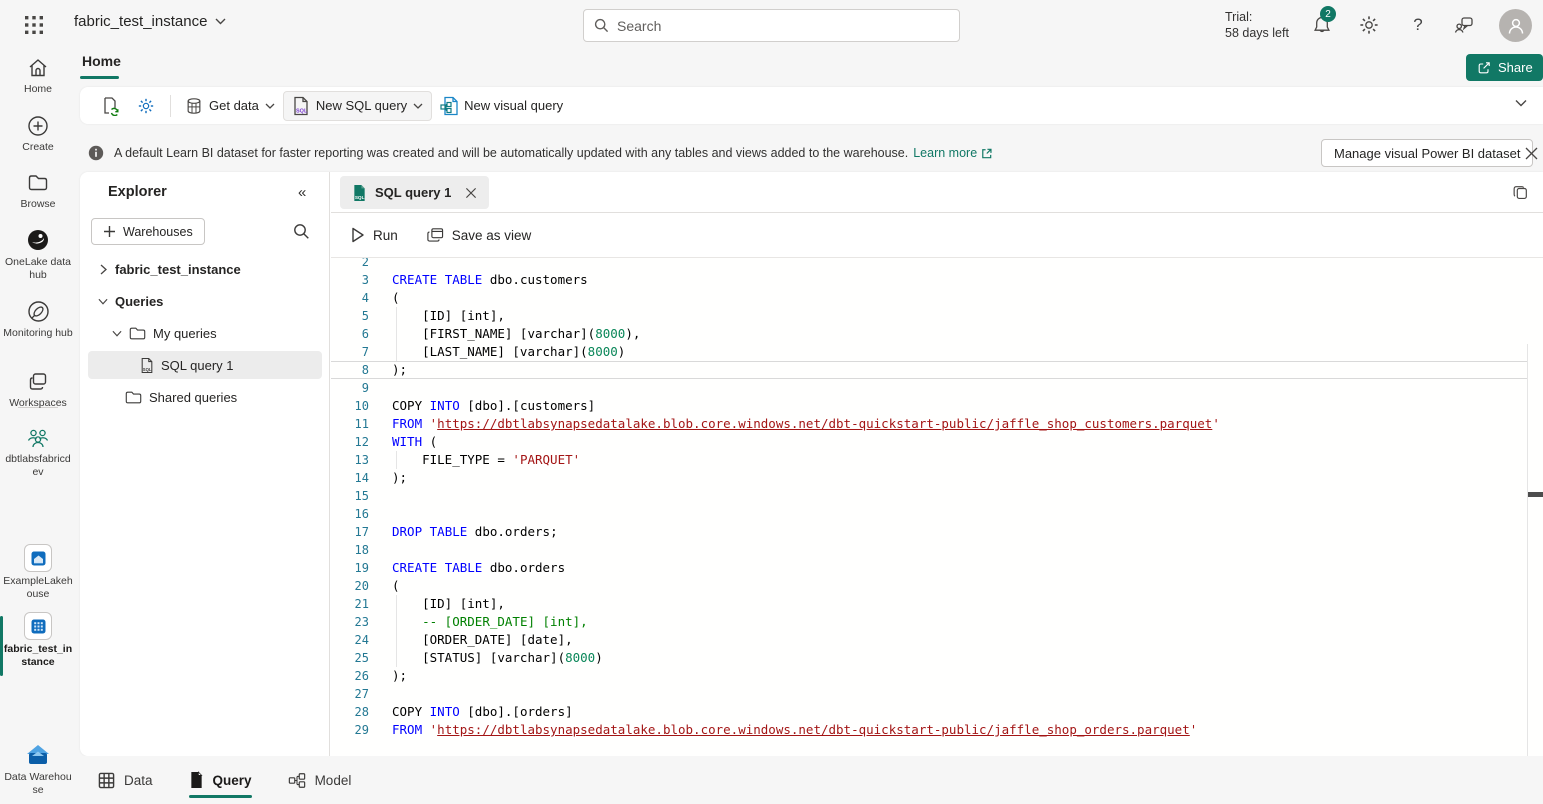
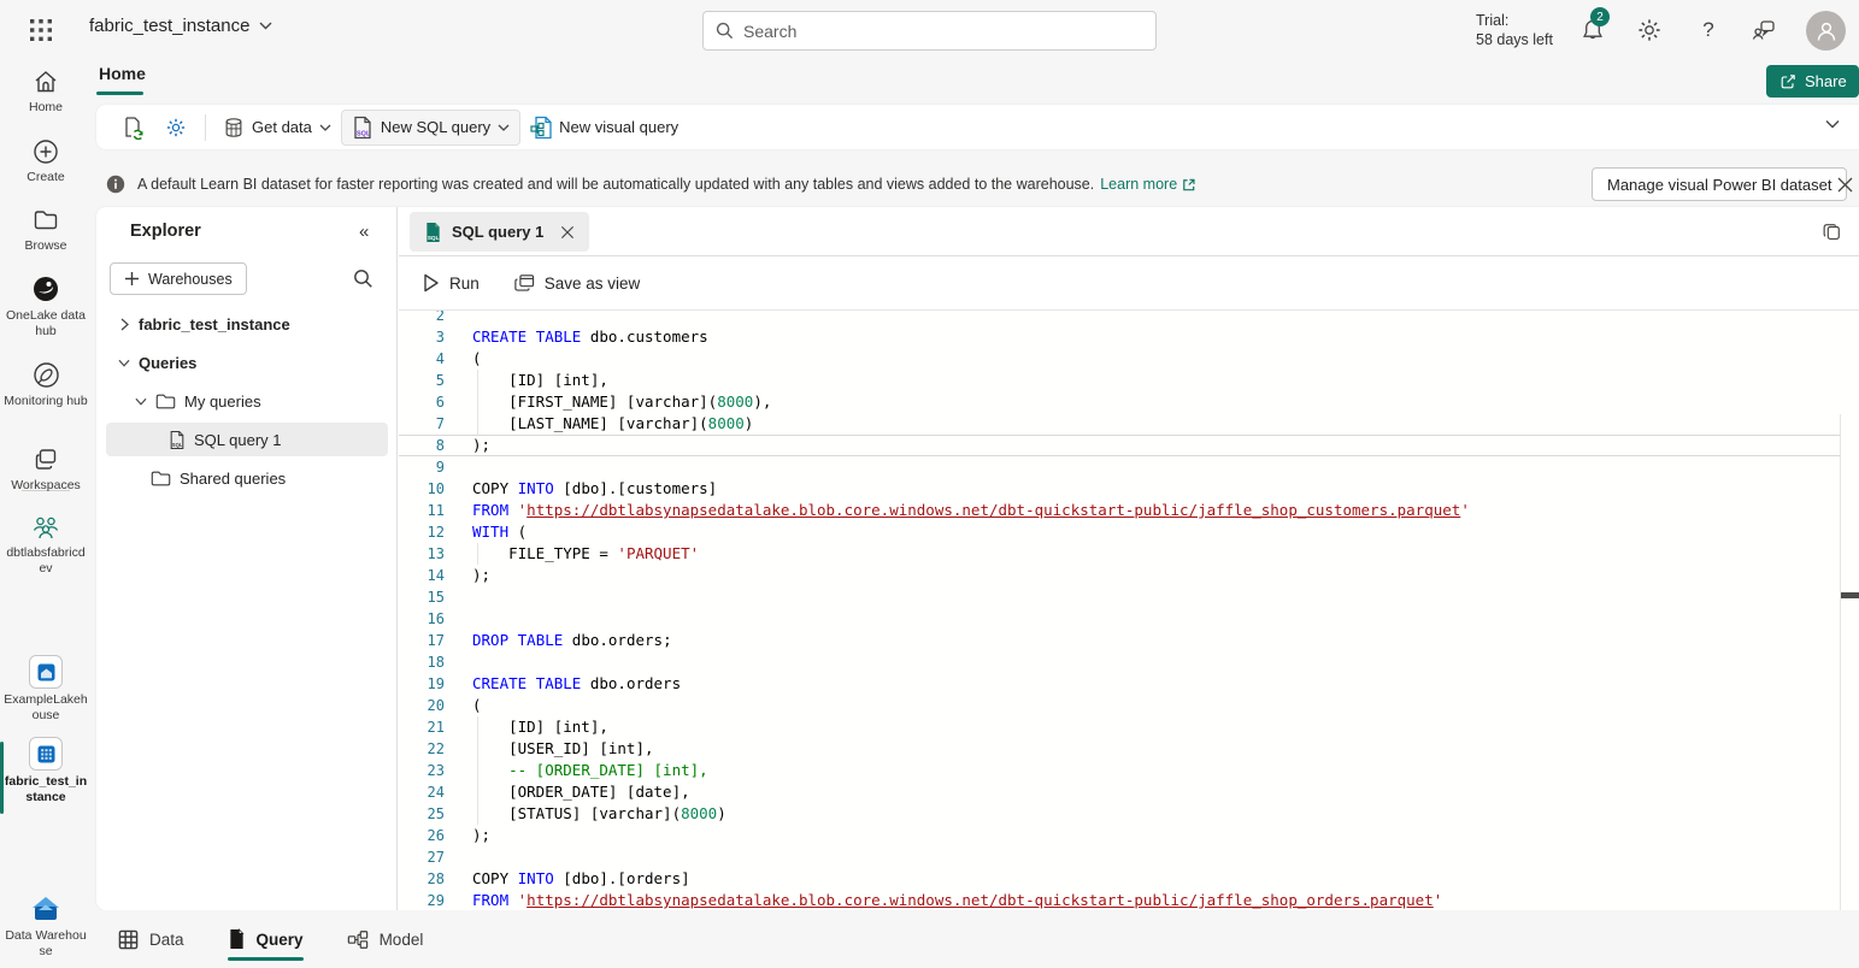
  fabric_test_instance
  Search
  Trial:
  58 days left
  2
  ?
  Home
  Share
  Get data
  New SQL query
  New visual query
  A default Learn BI dataset for faster reporting was created and will be automatically updated with any tables and views added to the warehouse.
  Learn more
  Manage visual Power BI dataset
  Home
  Create
  Browse
  OneLake data hub
  Monitoring hub
  Workspaces
  dbtlabsfabricdev
  ExampleLakehouse
  fabric_test_instance
  Data Warehouse
  Explorer
  «
  Warehouses
  fabric_test_instance
  Queries
  My queries
  SQL query 1
  Shared queries
  SQL query 1
  Run
  Save as view
  2
  3
  CREATE TABLE dbo.customers
  4
  (
  5
  [ID] [int],
  6
  [FIRST_NAME] [varchar](8000),
  7
  [LAST_NAME] [varchar](8000)
  8
  );
  9
  10
  COPY INTO [dbo].[customers]
  11
  FROM 'https://dbtlabsynapsedatalake.blob.core.windows.net/dbt-quickstart-public/jaffle_shop_customers.parquet'
  12
  WITH (
  13
  FILE_TYPE = 'PARQUET'
  14
  );
  15
  16
  17
  DROP TABLE dbo.orders;
  18
  19
  CREATE TABLE dbo.orders
  20
  (
  21
  [ID] [int],
+ 22
+ [USER_ID] [int],
  23
  -- [ORDER_DATE] [int],
  24
  [ORDER_DATE] [date],
  25
  [STATUS] [varchar](8000)
  26
  );
  27
  28
  COPY INTO [dbo].[orders]
  29
  FROM 'https://dbtlabsynapsedatalake.blob.core.windows.net/dbt-quickstart-public/jaffle_shop_orders.parquet'
  Data
  Query
  Model
